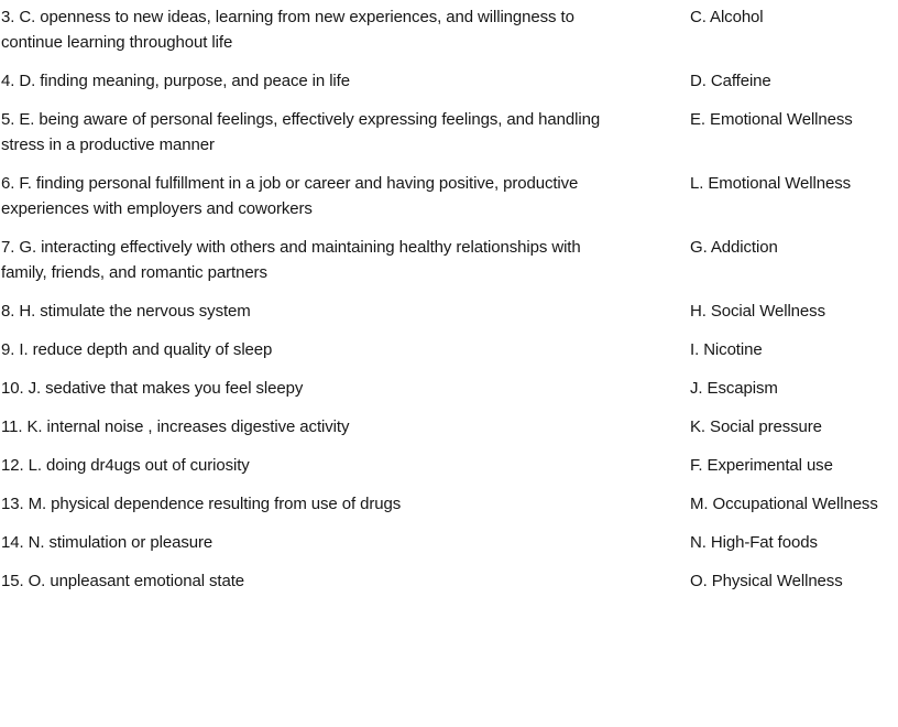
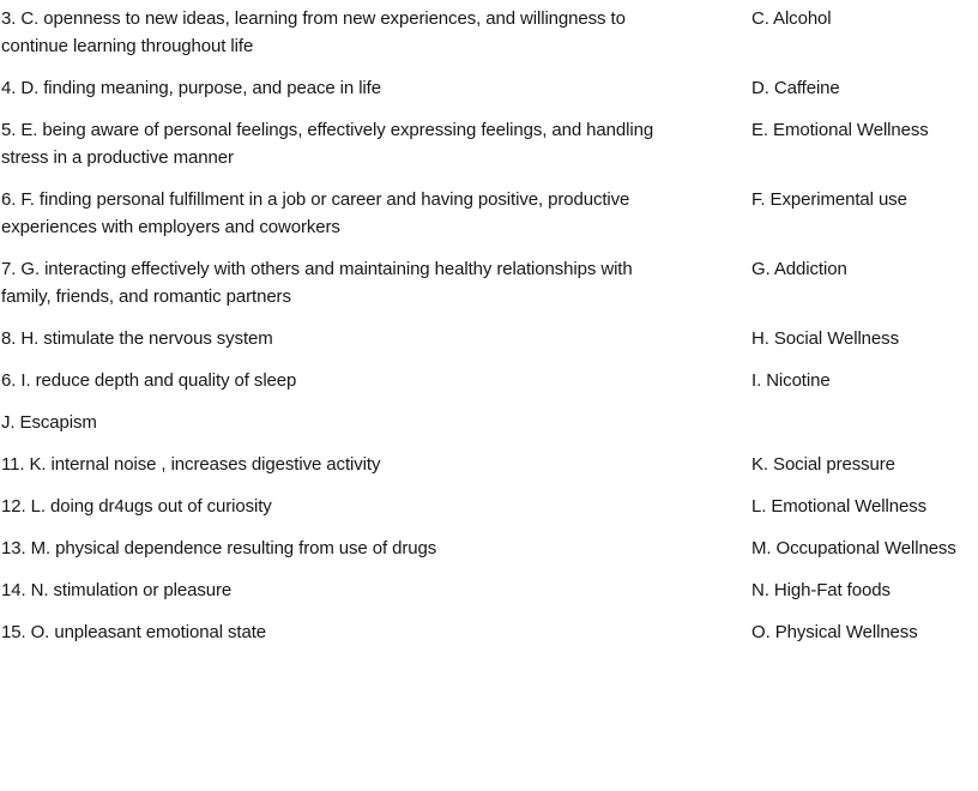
  3. C. openness to new ideas, learning from new experiences, and willingness to
  continue learning throughout life
  C. Alcohol
  4. D. finding meaning, purpose, and peace in life
  D. Caffeine
  5. E. being aware of personal feelings, effectively expressing feelings, and handling
  stress in a productive manner
  E. Emotional Wellness
  6. F. finding personal fulfillment in a job or career and having positive, productive
  experiences with employers and coworkers
- L. Emotional Wellness
+ F. Experimental use
  7. G. interacting effectively with others and maintaining healthy relationships with
  family, friends, and romantic partners
  G. Addiction
  8. H. stimulate the nervous system
  H. Social Wellness
- 9. I. reduce depth and quality of sleep
+ 6. I. reduce depth and quality of sleep
  I. Nicotine
- 10. J. sedative that makes you feel sleepy
  J. Escapism
  11. K. internal noise , increases digestive activity
  K. Social pressure
  12. L. doing dr4ugs out of curiosity
- F. Experimental use
+ L. Emotional Wellness
  13. M. physical dependence resulting from use of drugs
  M. Occupational Wellness
  14. N. stimulation or pleasure
  N. High-Fat foods
  15. O. unpleasant emotional state
  O. Physical Wellness
